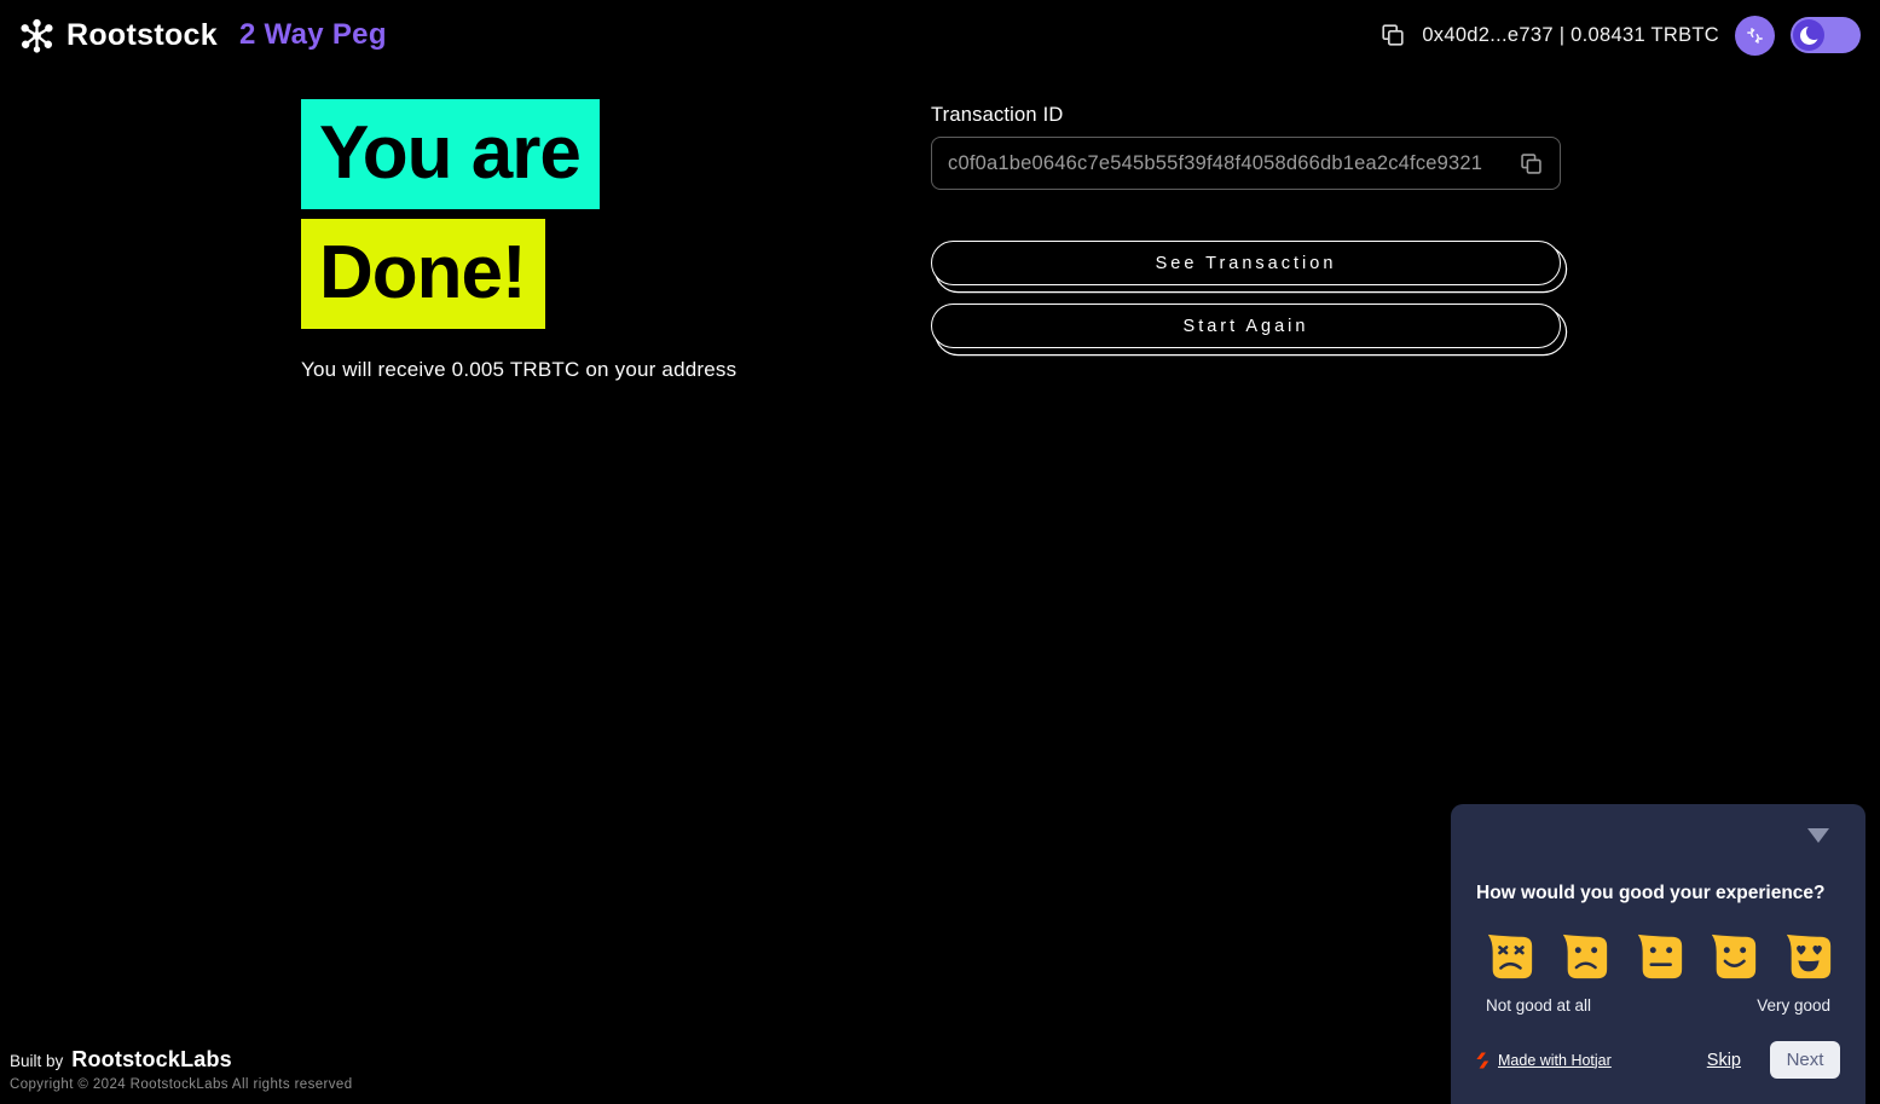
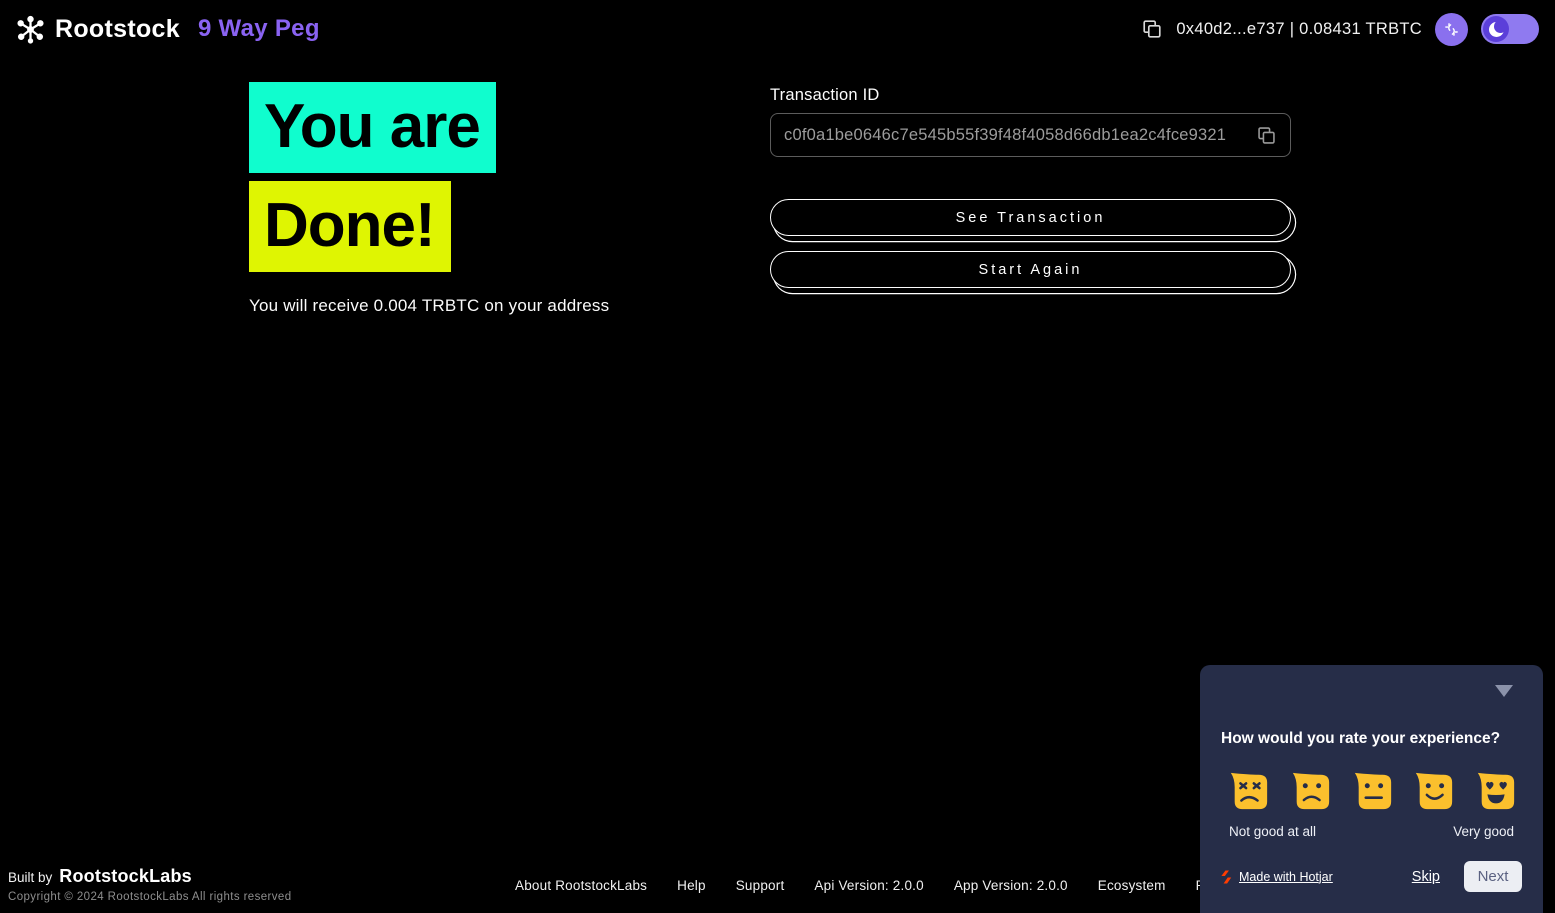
  Rootstock
- 2 Way Peg
+ 9 Way Peg
  0x40d2...e737 | 0.08431 TRBTC
  You are
  Done!
- You will receive 0.005 TRBTC on your address
+ You will receive 0.004 TRBTC on your address
  Transaction ID
  c0f0a1be0646c7e545b55f39f48f4058d66db1ea2c4fce9321
  See Transaction
  Start Again
  Built by
  RootstockLabs
  Copyright © 2024 RootstockLabs All rights reserved
+ About RootstockLabs
+ Help
+ Support
+ Api Version: 2.0.0
+ App Version: 2.0.0
+ Ecosystem
- How would you good your experience?
+ How would you rate your experience?
  Not good at all
  Very good
  Made with Hotjar
  Skip
  Next
